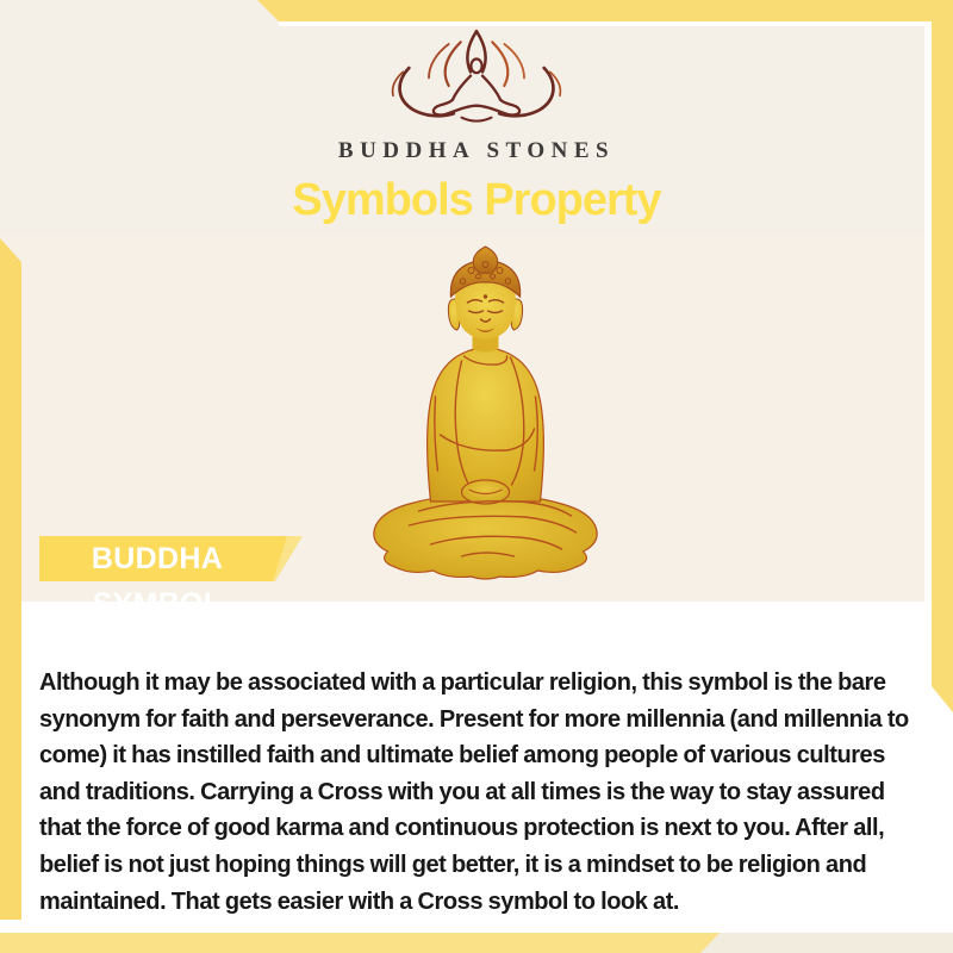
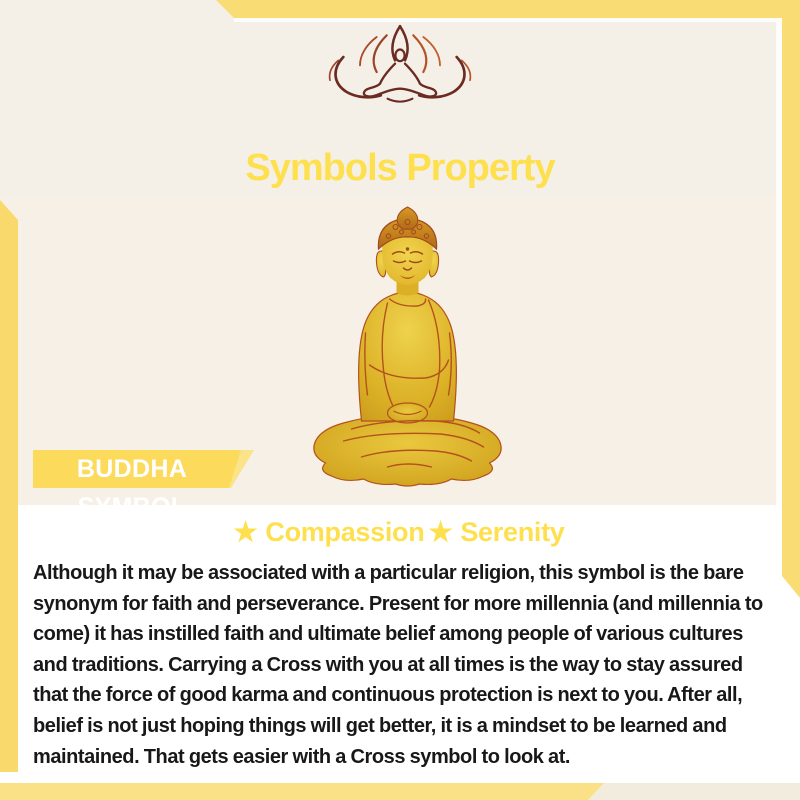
- BUDDHA STONES
  Symbols Property
  BUDDHA SYMBOL
+ ★ Compassion ★ Serenity
- Although it may be associated with a particular religion, this symbol is the bare synonym for faith and perseverance. Present for more millennia (and millennia to come) it has instilled faith and ultimate belief among people of various cultures and traditions. Carrying a Cross with you at all times is the way to stay assured that the force of good karma and continuous protection is next to you. After all, belief is not just hoping things will get better, it is a mindset to be religion and maintained. That gets easier with a Cross symbol to look at.
+ Although it may be associated with a particular religion, this symbol is the bare synonym for faith and perseverance. Present for more millennia (and millennia to come) it has instilled faith and ultimate belief among people of various cultures and traditions. Carrying a Cross with you at all times is the way to stay assured that the force of good karma and continuous protection is next to you. After all, belief is not just hoping things will get better, it is a mindset to be learned and maintained. That gets easier with a Cross symbol to look at.
